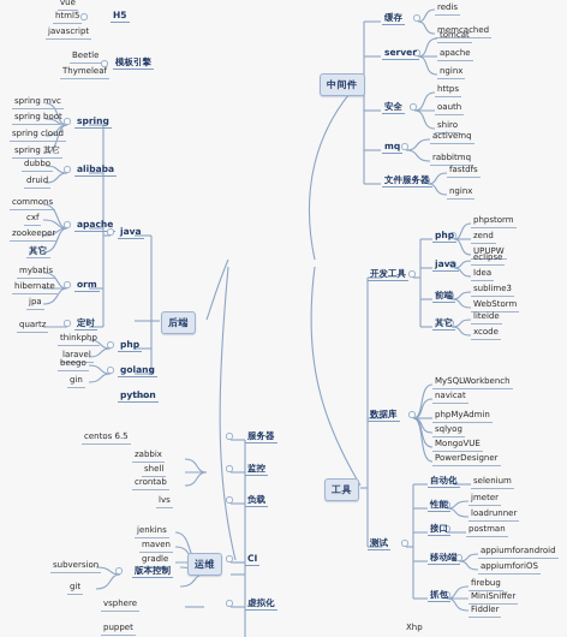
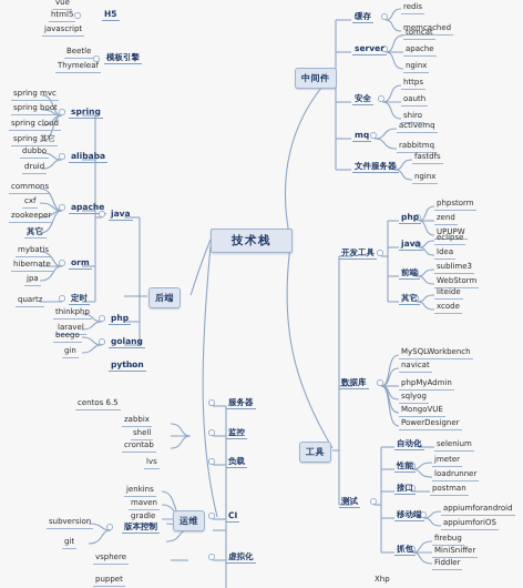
+ 技术栈
  中间件
  后端
  工具
  运维
  vue
  html5
  javascript
  H5
  Beetle
  Thymeleaf
  模板引擎
  spring mvc
  spring boot
  spring cloud
  spring 其它
  spring
  dubbo
  druid
  alibaba
  commons
  cxf
  zookeeper
  其它
  apache
  mybatis
  hibernate
  jpa
  orm
  quartz
  定时
  java
  thinkphp
  laravel
  php
  beego
  gin
  golang
  python
  缓存
  redis
  memcached
  server
  tomcat
  apache
  nginx
  安全
  https
  oauth
  shiro
  mq
  activemq
  rabbitmq
  文件服务器
  fastdfs
  nginx
  开发工具
  php
  phpstorm
  zend
  UPUPW
  java
  eclipse
  Idea
  前端
  sublime3
  WebStorm
  其它
  liteide
  xcode
  数据库
  MySQLWorkbench
  navicat
  phpMyAdmin
  sqlyog
  MongoVUE
  PowerDesigner
  测试
  自动化
  selenium
  性能
  jmeter
  loadrunner
  接口
  postman
  移动端
  appiumforandroid
  appiumforiOS
  抓包
  firebug
  MiniSniffer
  Fiddler
  Xhp
  服务器
  centos 6.5
  监控
  zabbix
  shell
  crontab
  负载
  lvs
  CI
  jenkins
  maven
  gradle
  版本控制
  subversion
  git
  虚拟化
  vsphere
  puppet
